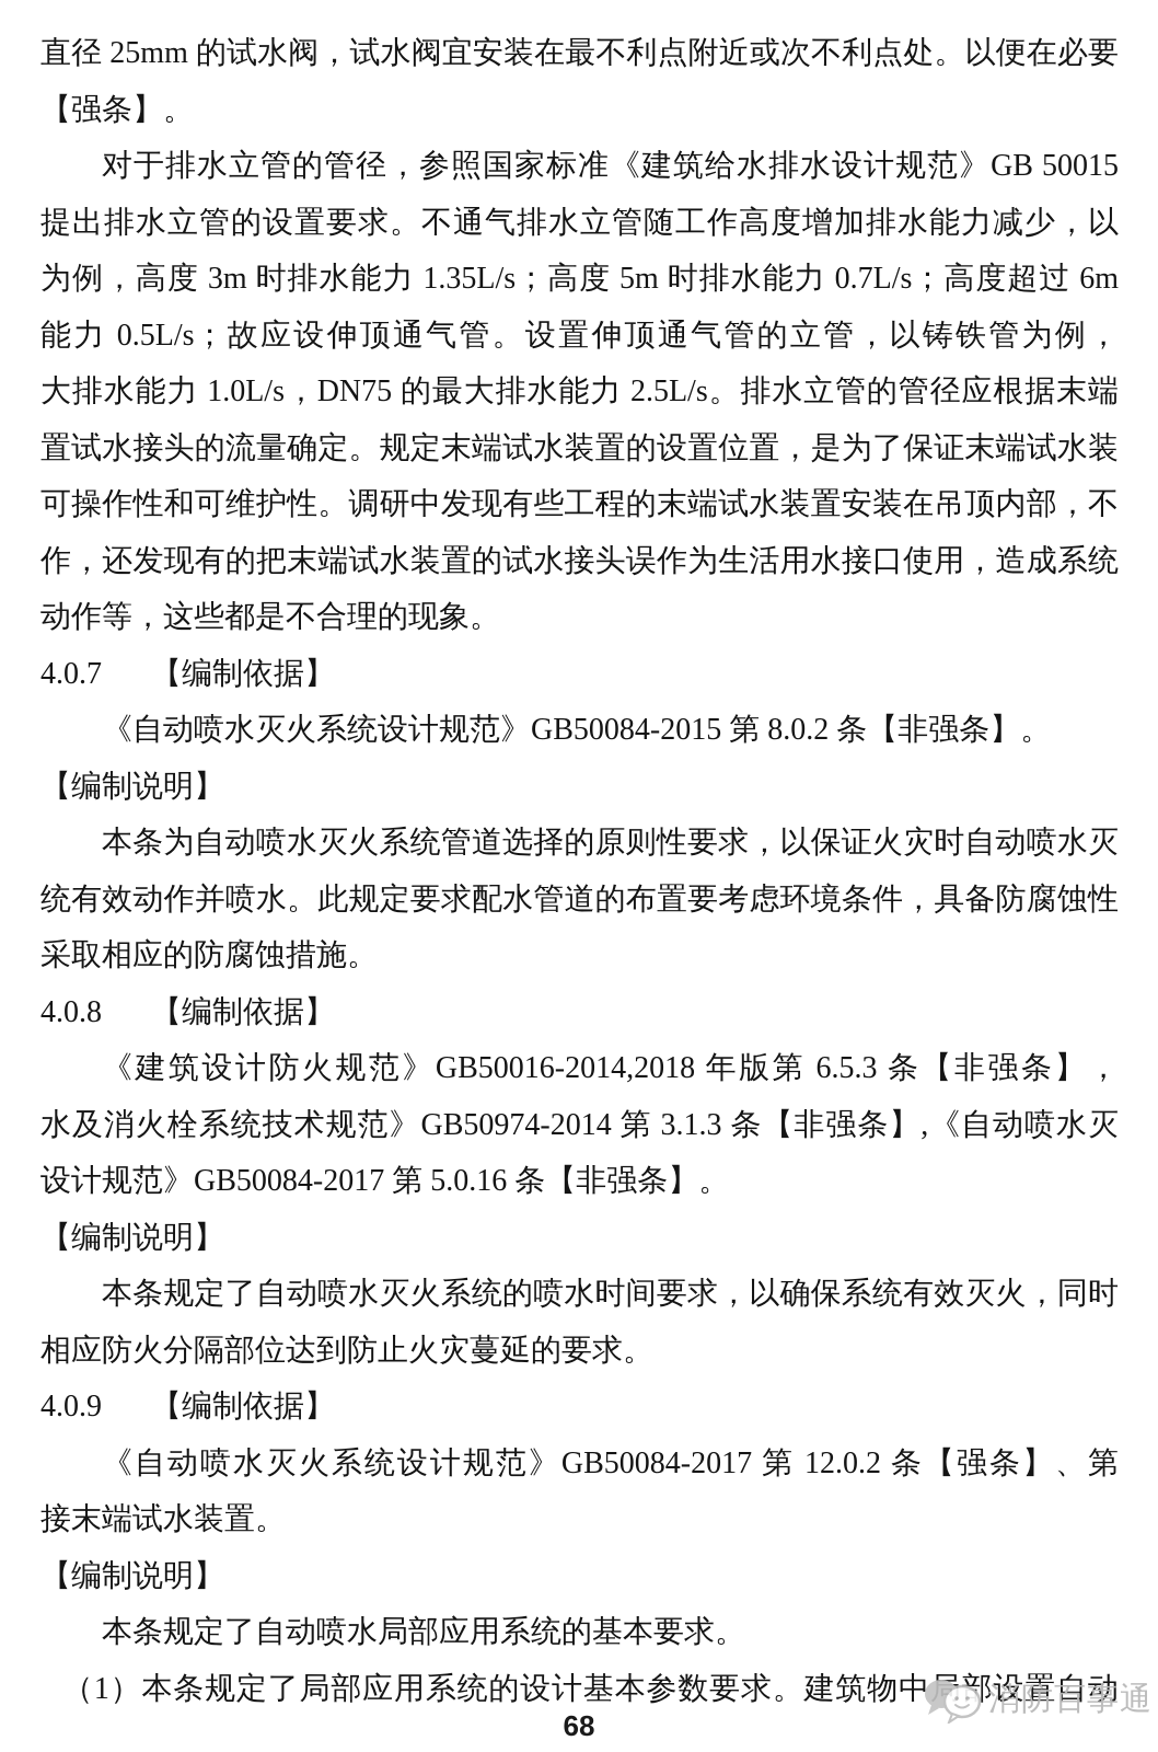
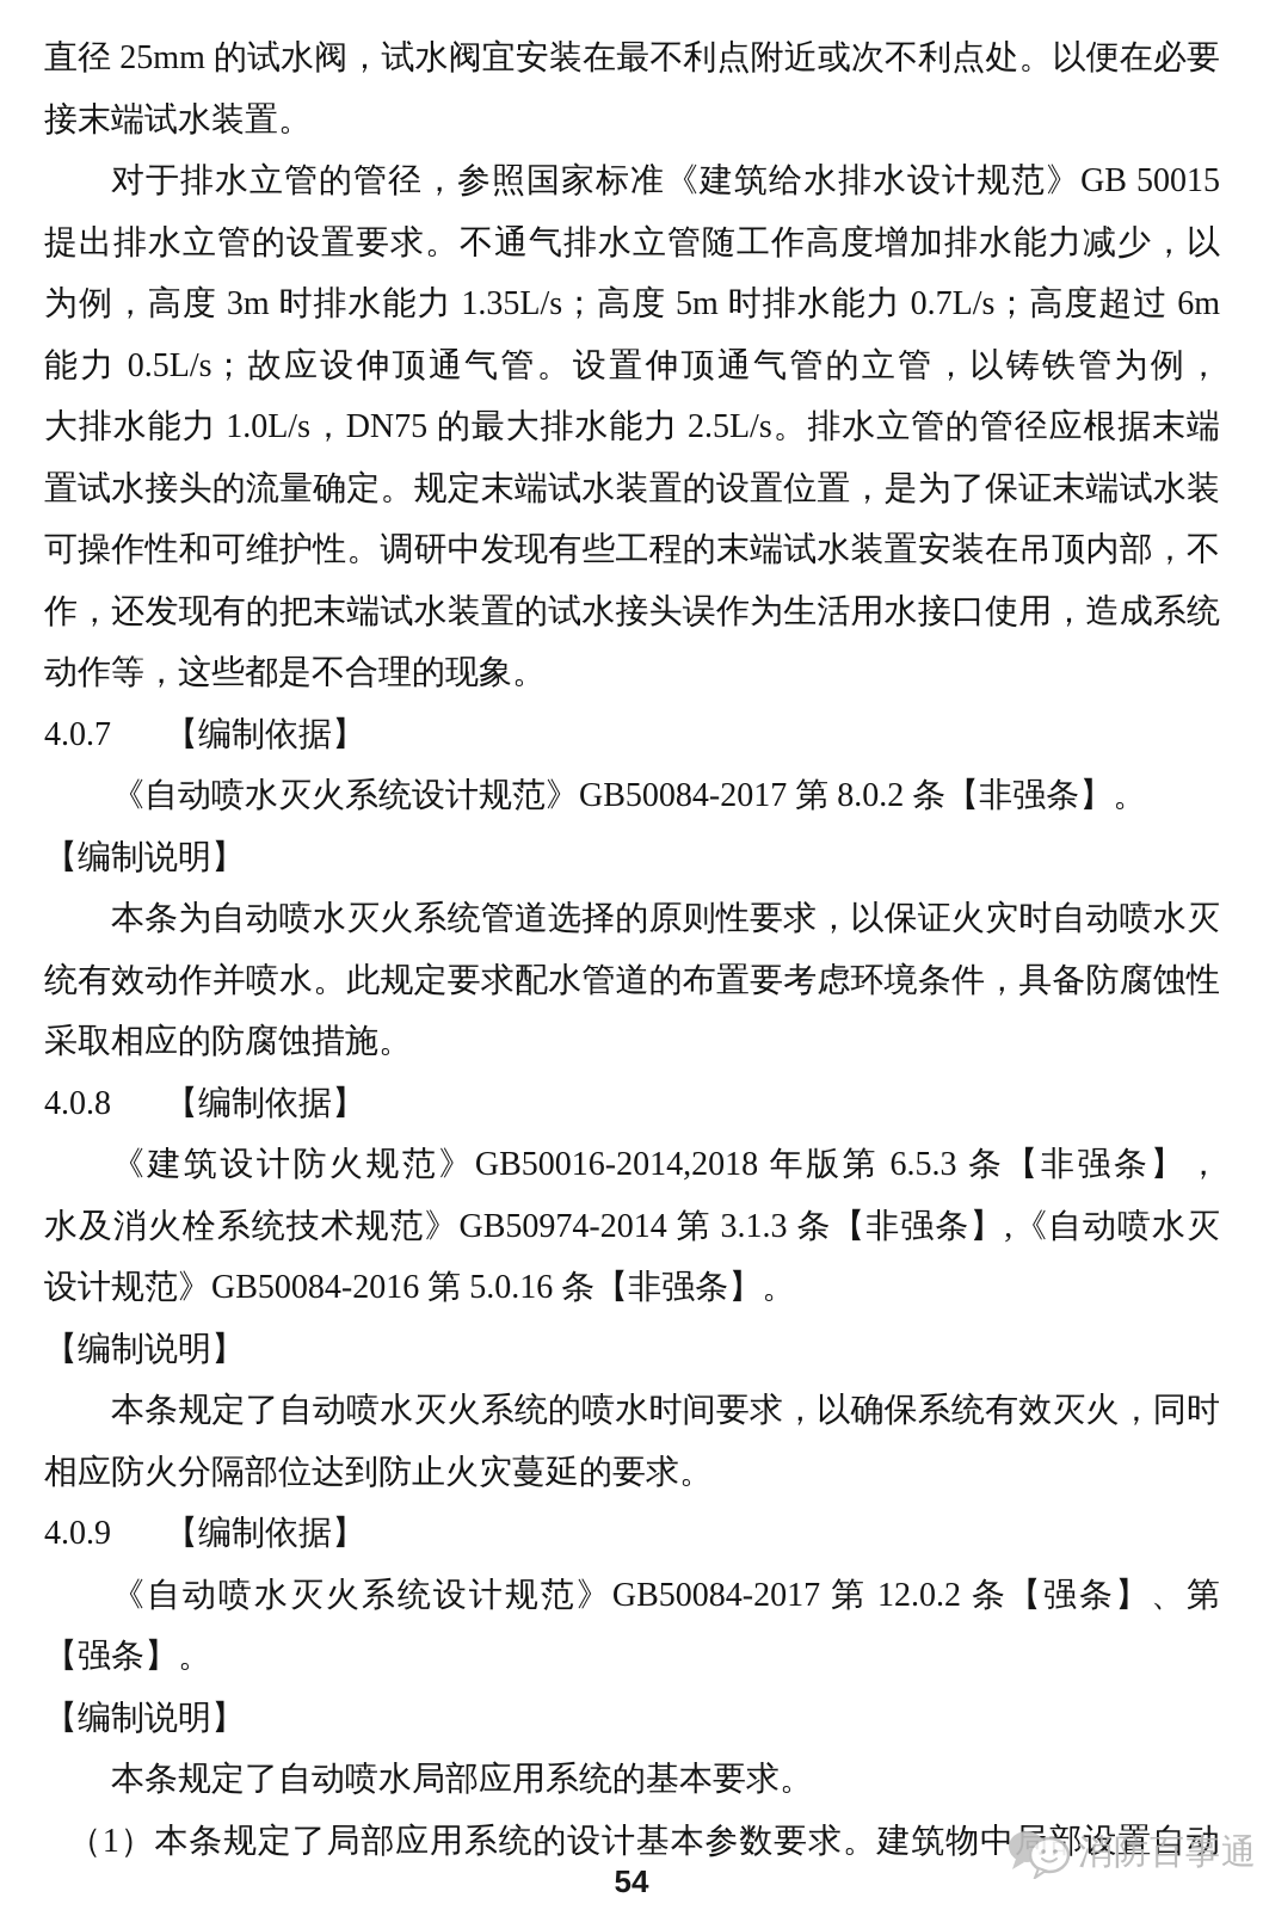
  直径 25mm 的试水阀，试水阀宜安装在最不利点附近或次不利点处。以便在必要
- 【强条】。
+ 接末端试水装置。
  对于排水立管的管径，参照国家标准《建筑给水排水设计规范》GB 50015
  提出排水立管的设置要求。不通气排水立管随工作高度增加排水能力减少，以
  为例，高度 3m 时排水能力 1.35L/s；高度 5m 时排水能力 0.7L/s；高度超过 6m
  能力 0.5L/s；故应设伸顶通气管。设置伸顶通气管的立管，以铸铁管为例，
  大排水能力 1.0L/s，DN75 的最大排水能力 2.5L/s。排水立管的管径应根据末端
  置试水接头的流量确定。规定末端试水装置的设置位置，是为了保证末端试水装
  可操作性和可维护性。调研中发现有些工程的末端试水装置安装在吊顶内部，不
  作，还发现有的把末端试水装置的试水接头误作为生活用水接口使用，造成系统
  动作等，这些都是不合理的现象。
  4.0.7 【编制依据】
- 《自动喷水灭火系统设计规范》GB50084-2015 第 8.0.2 条【非强条】。
+ 《自动喷水灭火系统设计规范》GB50084-2017 第 8.0.2 条【非强条】。
  【编制说明】
  本条为自动喷水灭火系统管道选择的原则性要求，以保证火灾时自动喷水灭
  统有效动作并喷水。此规定要求配水管道的布置要考虑环境条件，具备防腐蚀性
  采取相应的防腐蚀措施。
  4.0.8 【编制依据】
  《建筑设计防火规范》GB50016-2014,2018 年版第 6.5.3 条【非强条】，
  水及消火栓系统技术规范》GB50974-2014 第 3.1.3 条【非强条】,《自动喷水灭
- 设计规范》GB50084-2017 第 5.0.16 条【非强条】。
+ 设计规范》GB50084-2016 第 5.0.16 条【非强条】。
  【编制说明】
  本条规定了自动喷水灭火系统的喷水时间要求，以确保系统有效灭火，同时
  相应防火分隔部位达到防止火灾蔓延的要求。
  4.0.9 【编制依据】
  《自动喷水灭火系统设计规范》GB50084-2017 第 12.0.2 条【强条】、第
- 接末端试水装置。
+ 【强条】。
  【编制说明】
  本条规定了自动喷水局部应用系统的基本要求。
  （1）本条规定了局部应用系统的设计基本参数要求。建筑物中部设置自动
  消防百事通
- 68
+ 54
